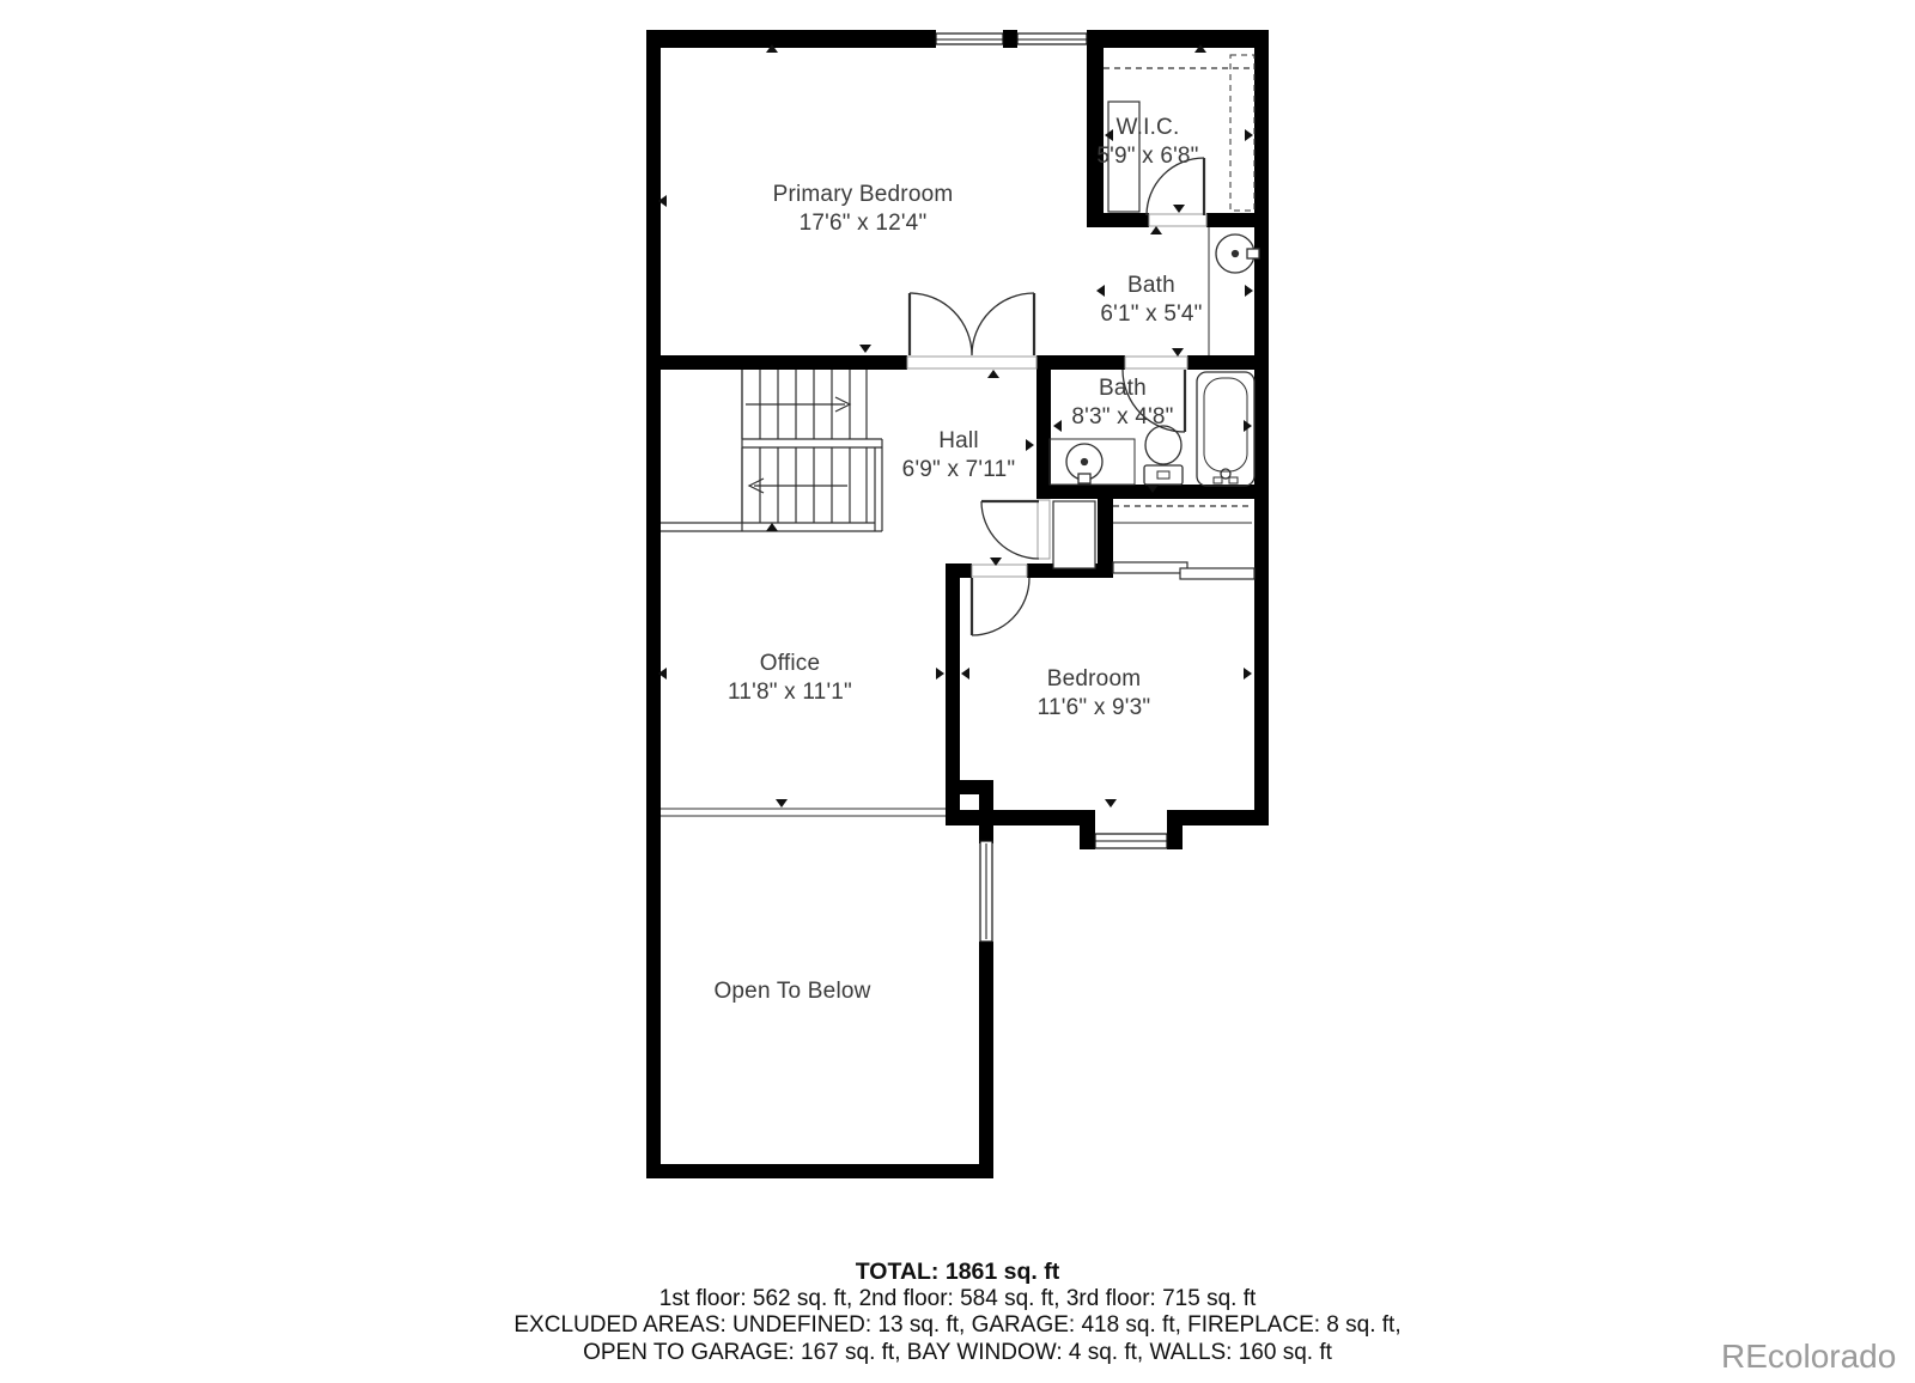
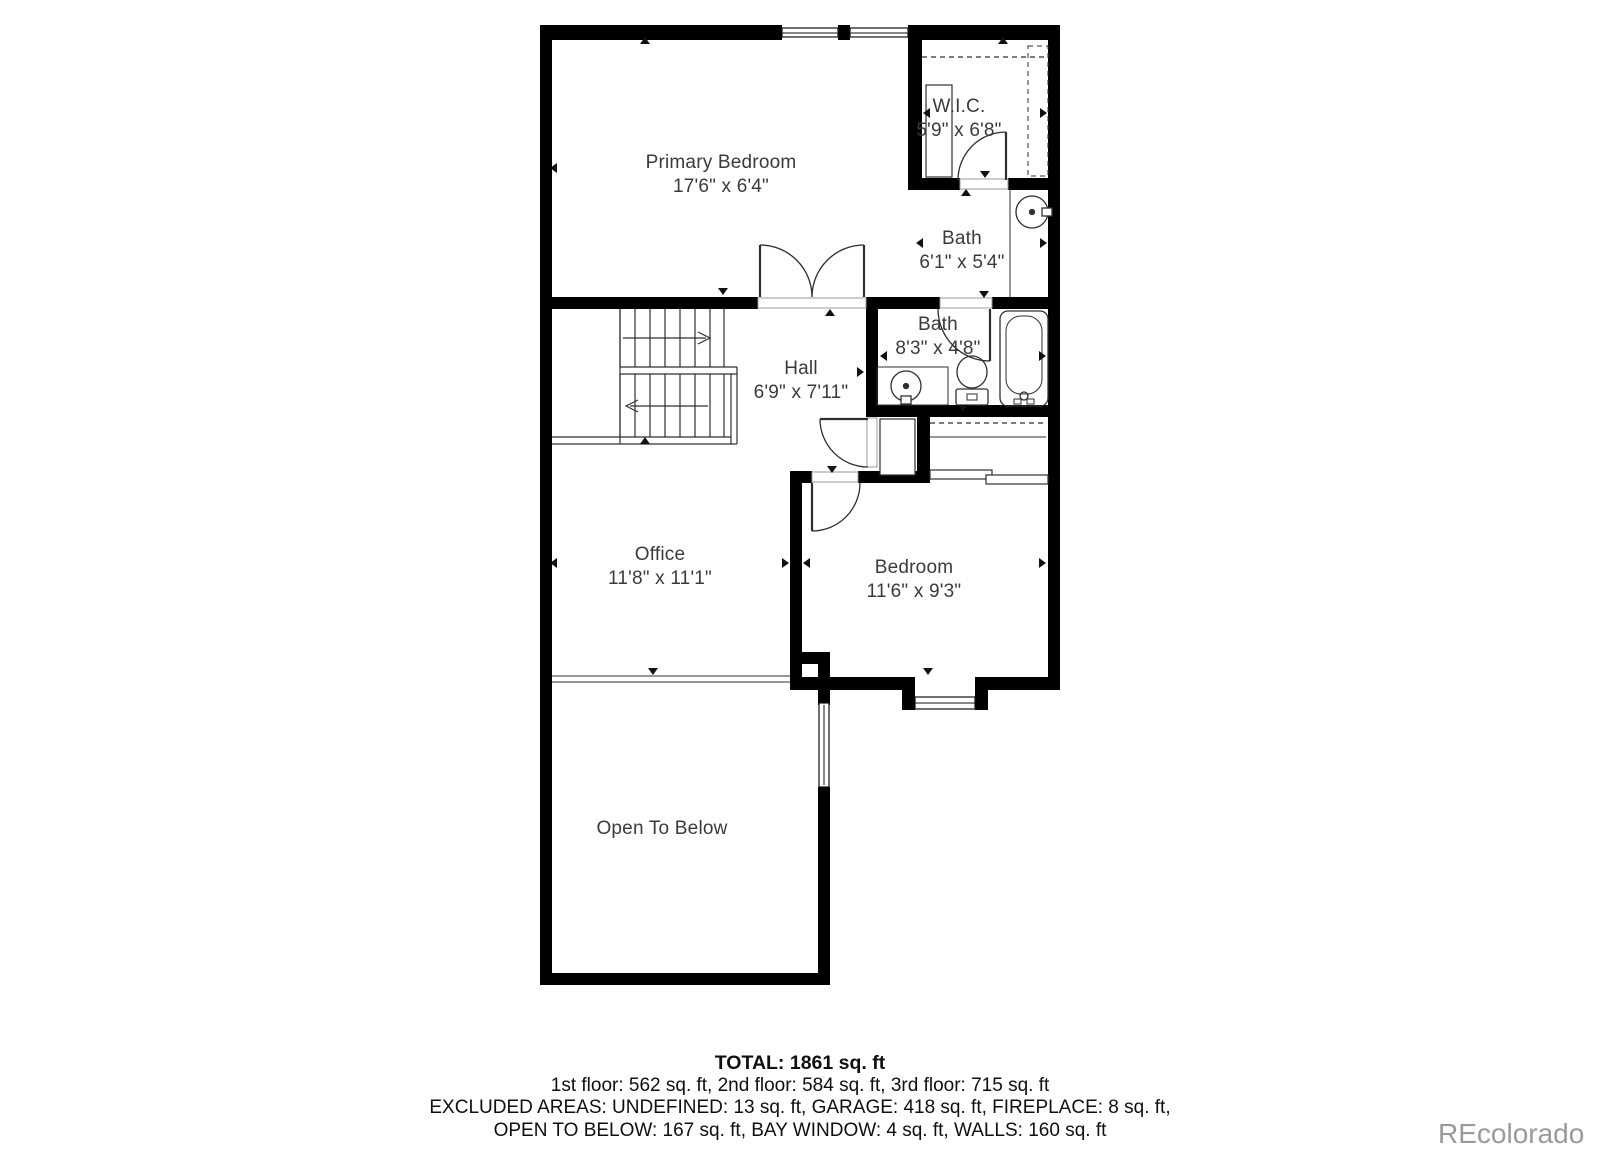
  Primary Bedroom
- 17'6" x 12'4"
+ 17'6" x 6'4"
  W.I.C.
  5'9" x 6'8"
  Bath
  6'1" x 5'4"
  Bath
  8'3" x 4'8"
  Hall
  6'9" x 7'11"
  Office
  11'8" x 11'1"
  Bedroom
  11'6" x 9'3"
  Open To Below
  TOTAL: 1861 sq. ft
  1st floor: 562 sq. ft, 2nd floor: 584 sq. ft, 3rd floor: 715 sq. ft
  EXCLUDED AREAS: UNDEFINED: 13 sq. ft, GARAGE: 418 sq. ft, FIREPLACE: 8 sq. ft,
- OPEN TO GARAGE: 167 sq. ft, BAY WINDOW: 4 sq. ft, WALLS: 160 sq. ft
+ OPEN TO BELOW: 167 sq. ft, BAY WINDOW: 4 sq. ft, WALLS: 160 sq. ft
  REcolorado
